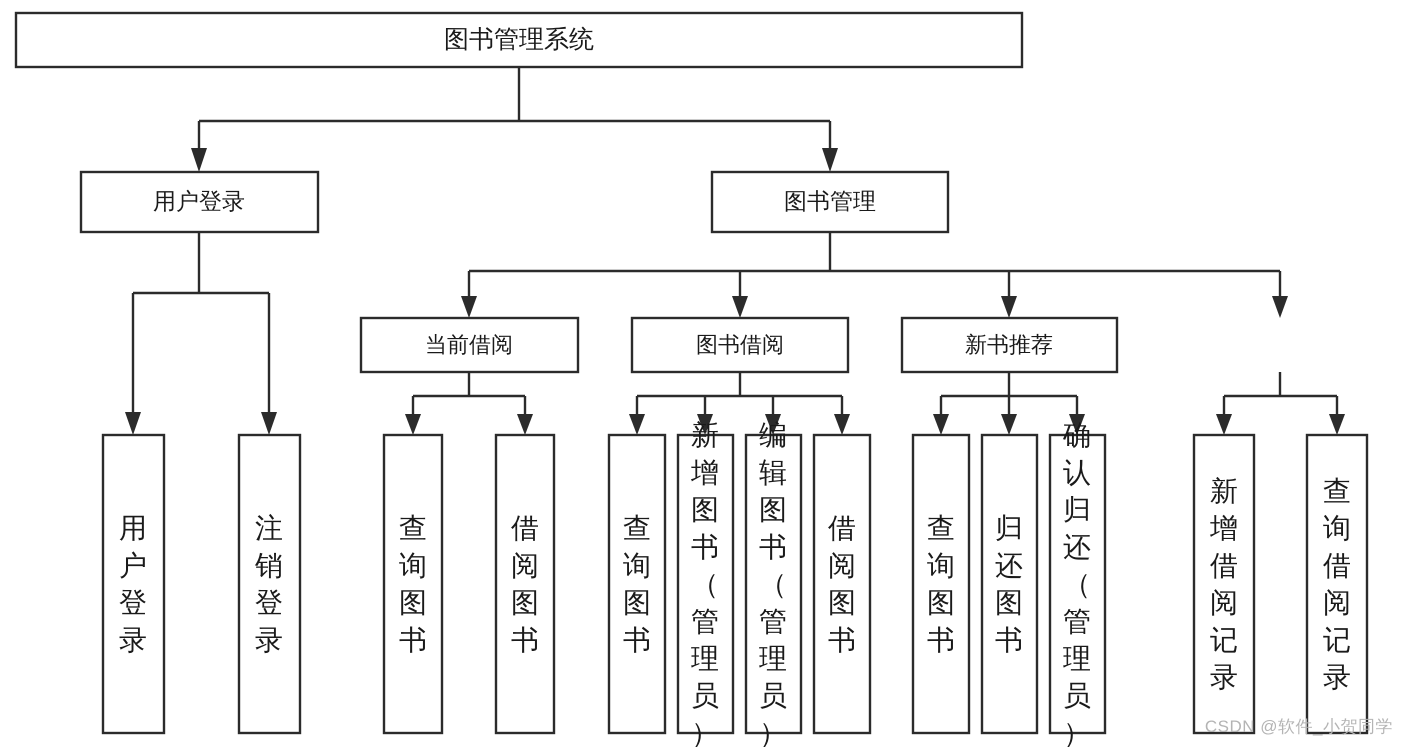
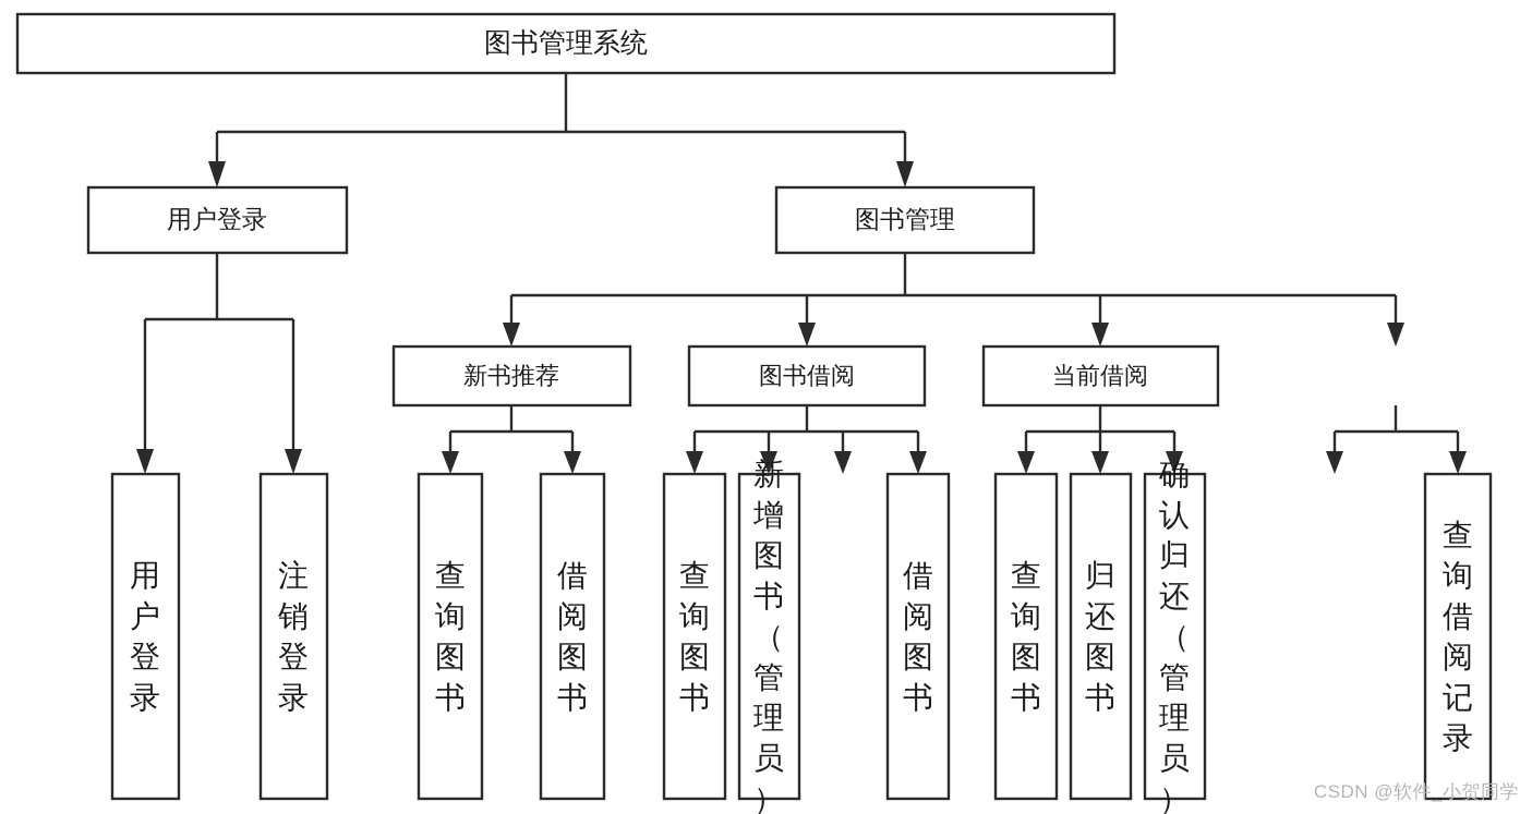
  图书管理系统
  用户登录
  图书管理
- 当前借阅
+ 新书推荐
  图书借阅
- 新书推荐
+ 当前借阅
  用户登录
  注销登录
  查询图书
  借阅图书
  查询图书
  新增图书（管理员）
- 编辑图书（管理员）
  借阅图书
  查询图书
  归还图书
  确认归还（管理员）
- 新增借阅记录
  查询借阅记录
  CSDN @软件_小贺同学
